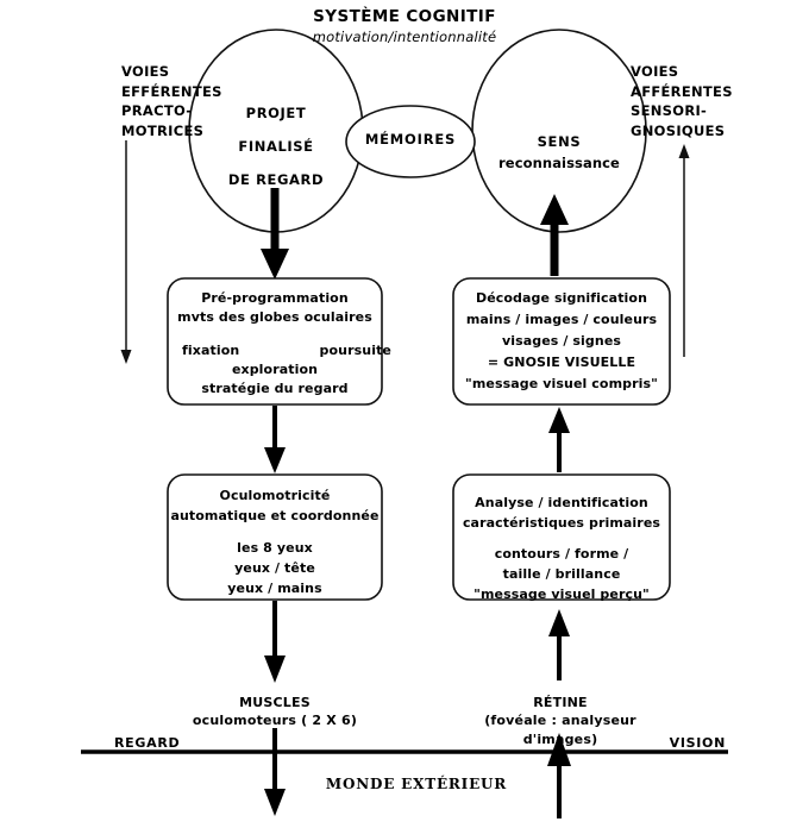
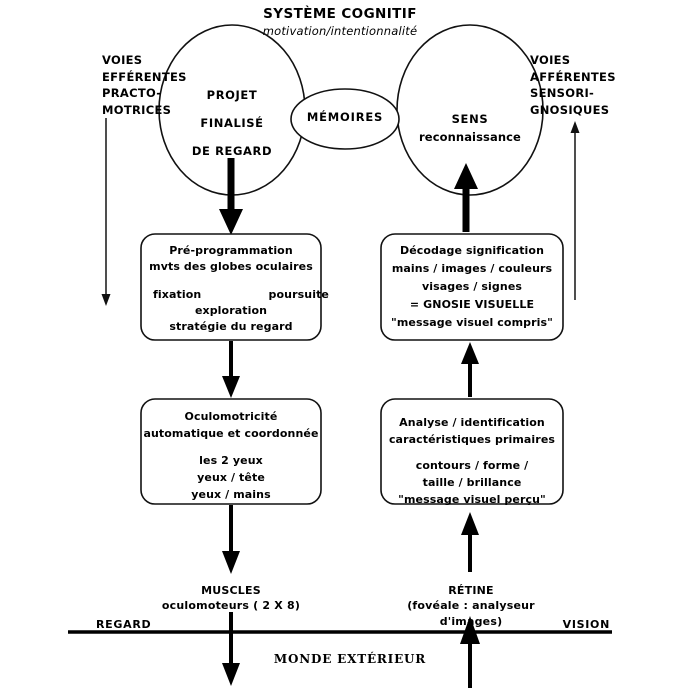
  SYSTÈME COGNITIF
  motivation/intentionnalité
  VOIES
  EFFÉRENTES
  PRACTO-
  MOTRICES
  VOIES
  AFFÉRENTES
  SENSORI-
  GNOSIQUES
  PROJET
  FINALISÉ
  DE REGARD
  MÉMOIRES
  SENS
  reconnaissance
  Pré-programmation
  mvts des globes oculaires
  fixation
  poursuite
  exploration
  stratégie du regard
  Décodage signification
  mains / images / couleurs
  visages / signes
  = GNOSIE VISUELLE
  "message visuel compris"
  Oculomotricité
  automatique et coordonnée
- les 8 yeux
+ les 2 yeux
  yeux / tête
  yeux / mains
  Analyse / identification
  caractéristiques primaires
  contours / forme /
  taille / brillance
  "message visuel perçu"
  MUSCLES
- oculomoteurs ( 2 X 6)
+ oculomoteurs ( 2 X 8)
  RÉTINE
  (fovéale : analyseur d'images)
  REGARD
  VISION
  MONDE EXTÉRIEUR
